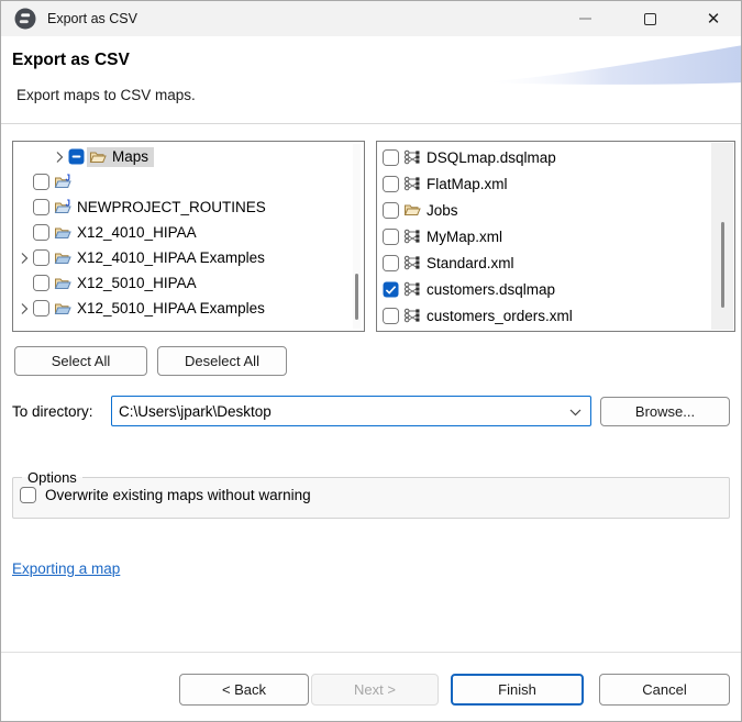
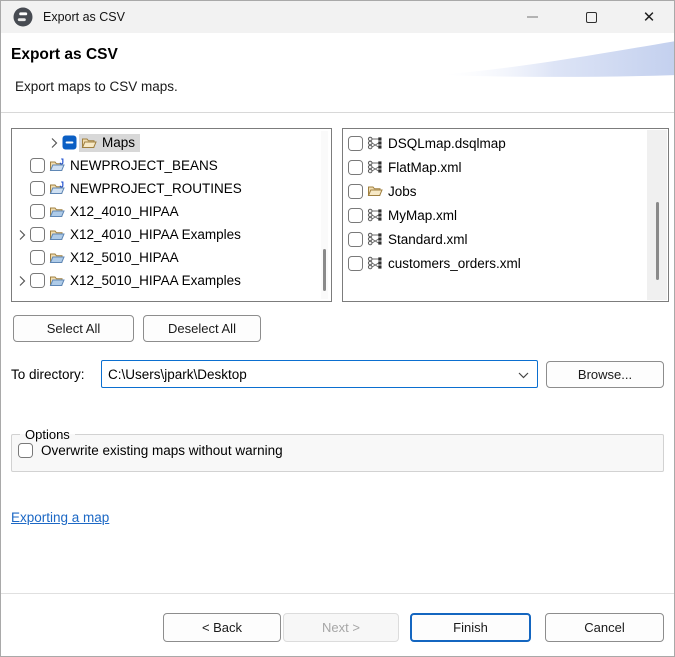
  Export as CSV
  ✕
  Export as CSV
  Export maps to CSV maps.
  Maps
  J
+ NEWPROJECT_BEANS
  J
  NEWPROJECT_ROUTINES
  X12_4010_HIPAA
  X12_4010_HIPAA Examples
  X12_5010_HIPAA
  X12_5010_HIPAA Examples
  DSQLmap.dsqlmap
  FlatMap.xml
  Jobs
  MyMap.xml
  Standard.xml
- customers.dsqlmap
  customers_orders.xml
  Select All
  Deselect All
  To directory:
  C:\Users\jpark\Desktop
  Browse...
  Options
  Overwrite existing maps without warning
  Exporting a map
  < Back
  Next >
  Finish
  Cancel
